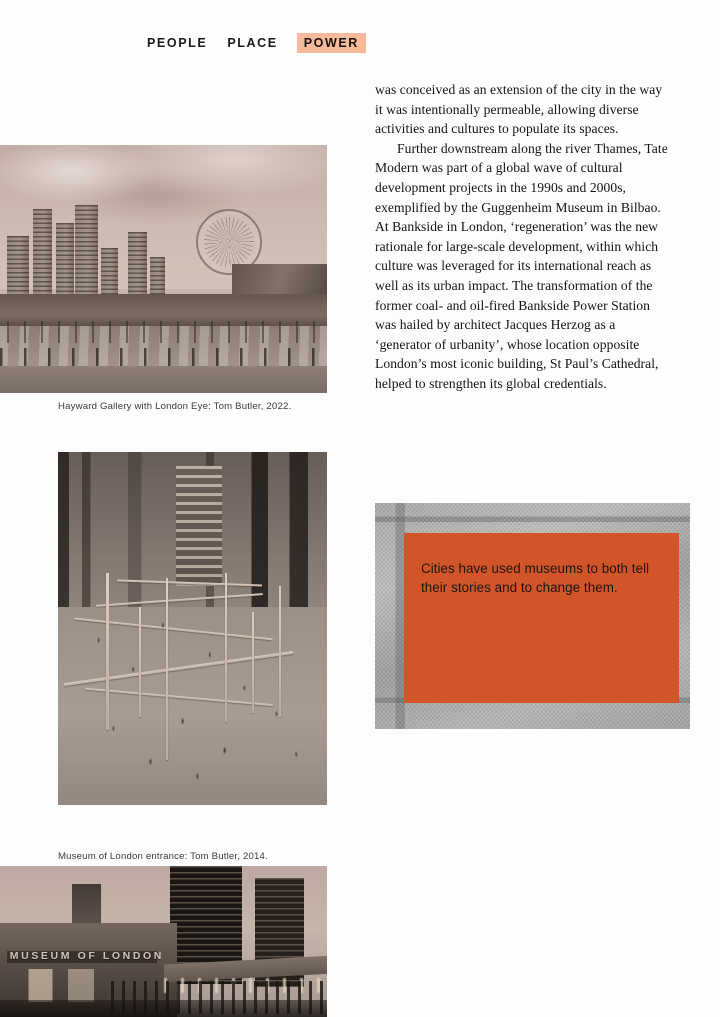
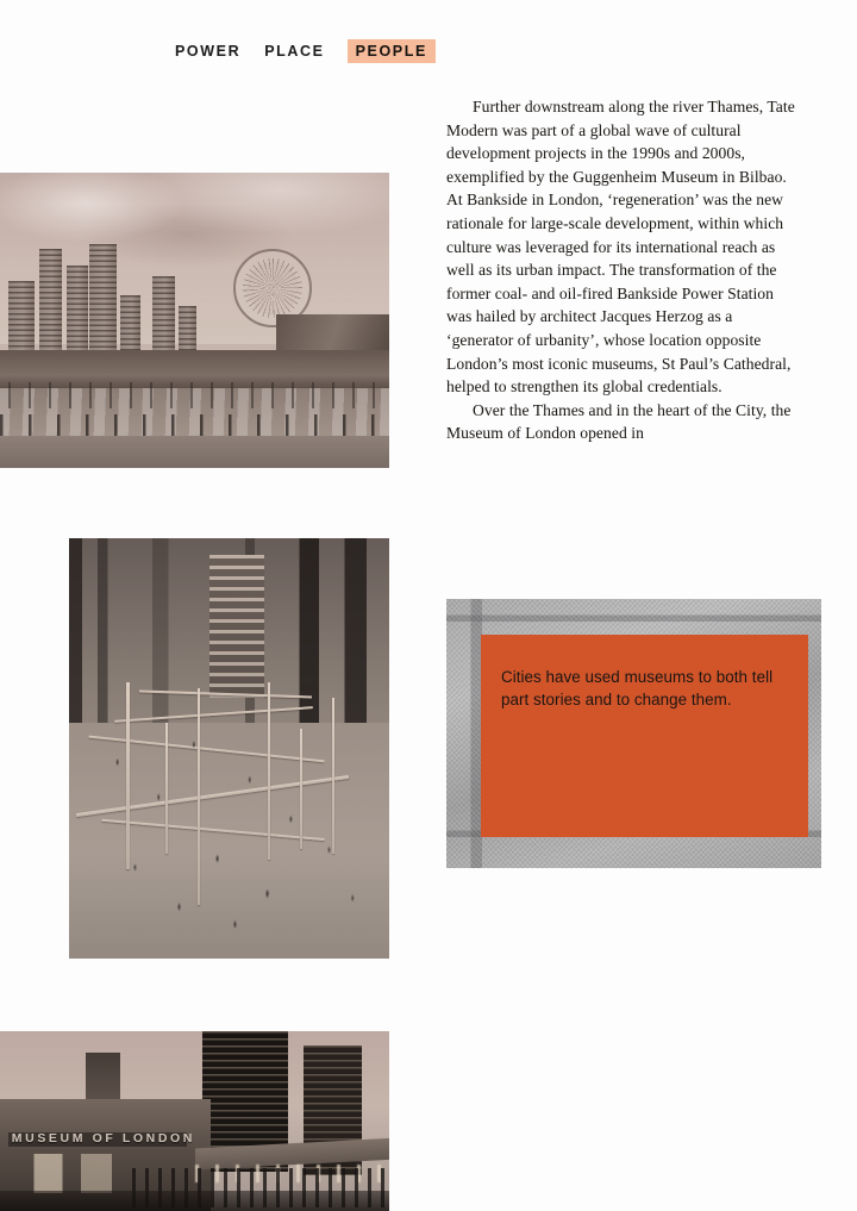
- PEOPLE
+ POWER
  PLACE
- POWER
+ PEOPLE
- Hayward Gallery with London Eye: Tom Butler, 2022.
- Museum of London entrance: Tom Butler, 2014.
- was conceived as an extension of the city in the way it was intentionally permeable, allowing diverse activities and cultures to populate its spaces.
- Further downstream along the river Thames, Tate Modern was part of a global wave of cultural development projects in the 1990s and 2000s, exemplified by the Guggenheim Museum in Bilbao. At Bankside in London, ‘regeneration’ was the new rationale for large-scale development, within which culture was leveraged for its international reach as well as its urban impact. The transformation of the former coal- and oil-fired Bankside Power Station was hailed by architect Jacques Herzog as a ‘generator of urbanity’, whose location opposite London’s most iconic building, St Paul’s Cathedral, helped to strengthen its global credentials.
+ Further downstream along the river Thames, Tate Modern was part of a global wave of cultural development projects in the 1990s and 2000s, exemplified by the Guggenheim Museum in Bilbao. At Bankside in London, ‘regeneration’ was the new rationale for large-scale development, within which culture was leveraged for its international reach as well as its urban impact. The transformation of the former coal- and oil-fired Bankside Power Station was hailed by architect Jacques Herzog as a ‘generator of urbanity’, whose location opposite London’s most iconic museums, St Paul’s Cathedral, helped to strengthen its global credentials.
+ Over the Thames and in the heart of the City, the Museum of London opened in
- Cities have used museums to both tell their stories and to change them.
+ Cities have used museums to both tell part stories and to change them.
